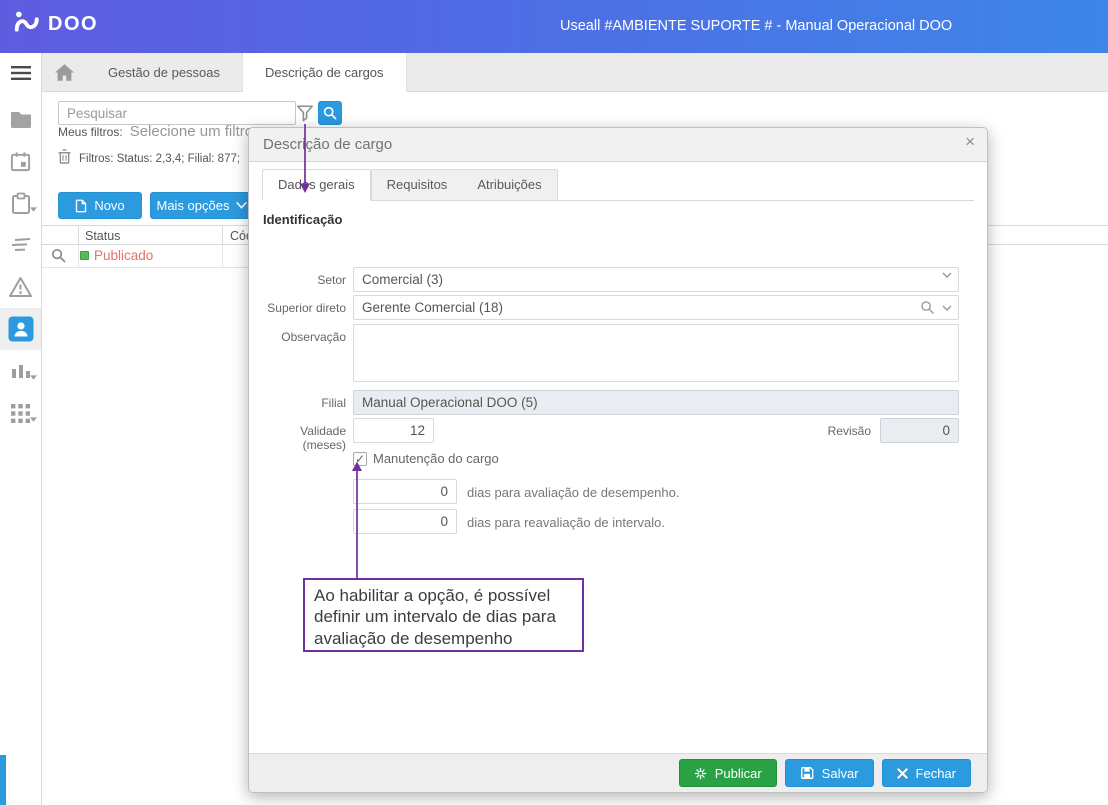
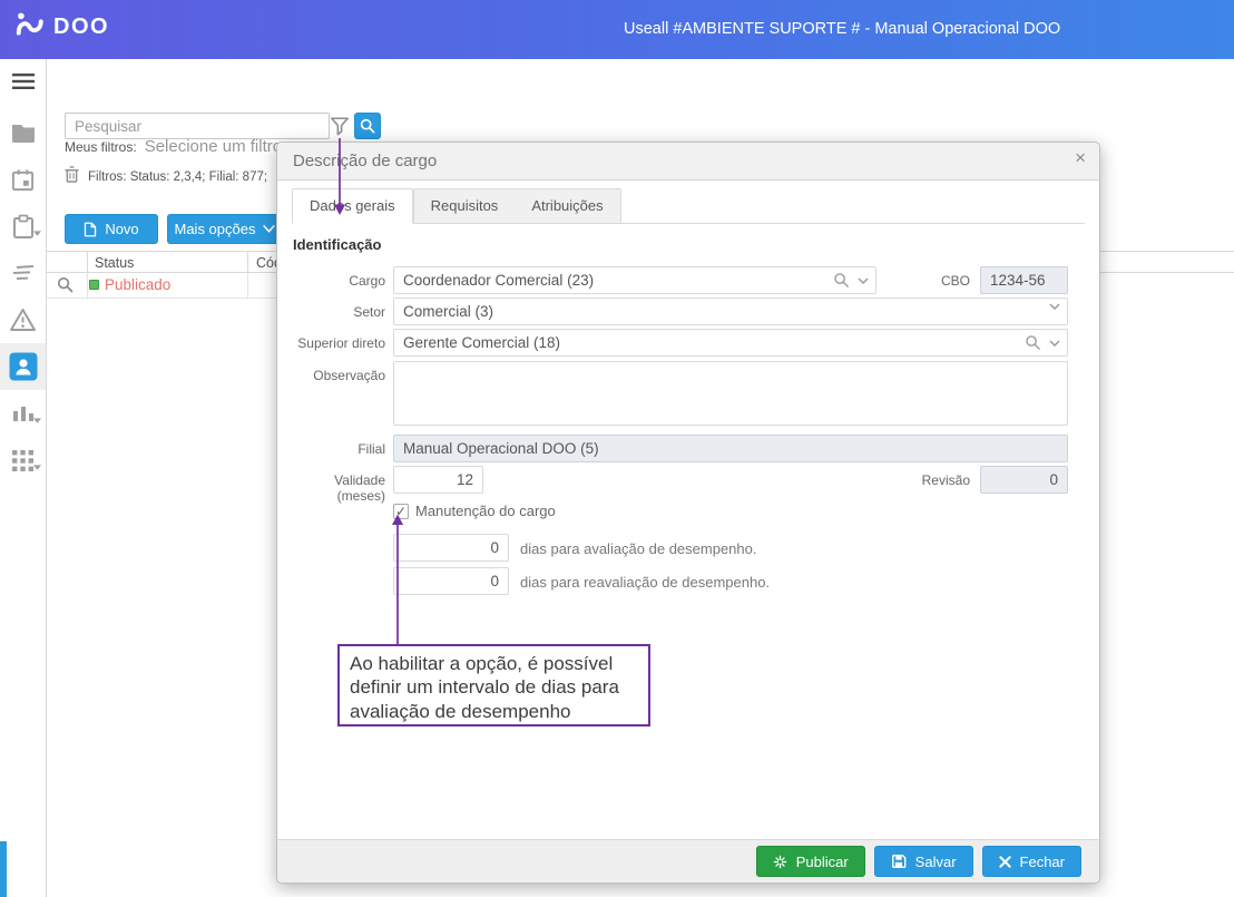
  DOO
  Useall #AMBIENTE SUPORTE # - Manual Operacional DOO
- Gestão de pessoas
- Descrição de cargos
  Pesquisar
  Meus filtros:
  Selecione um filtr
  Filtros: Status: 2,3,4; Filial: 877;
  Novo
  Mais opções
  Status
  Publicado
  Descrição de cargo
  ×
  Dads gerais
  Requisitos
  Atribuições
  Identificação
+ Cargo
+ Coordenador Comercial (23)
+ CBO
+ 1234-56
  Setor
  Comercial (3)
  Superior direto
  Gerente Comercial (18)
  Observação
  Filial
  Manual Operacional DOO (5)
  Validade (meses)
  12
  Revisão
  0
  ✓
  Manutenção do cargo
  0
  dias para avaliação de desempenho.
  0
- dias para reavaliação de intervalo.
+ dias para reavaliação de desempenho.
  Publicar
  Salvar
  Fechar
  Ao habilitar a opção, é possível definir um intervalo de dias para avaliação de desempenho
